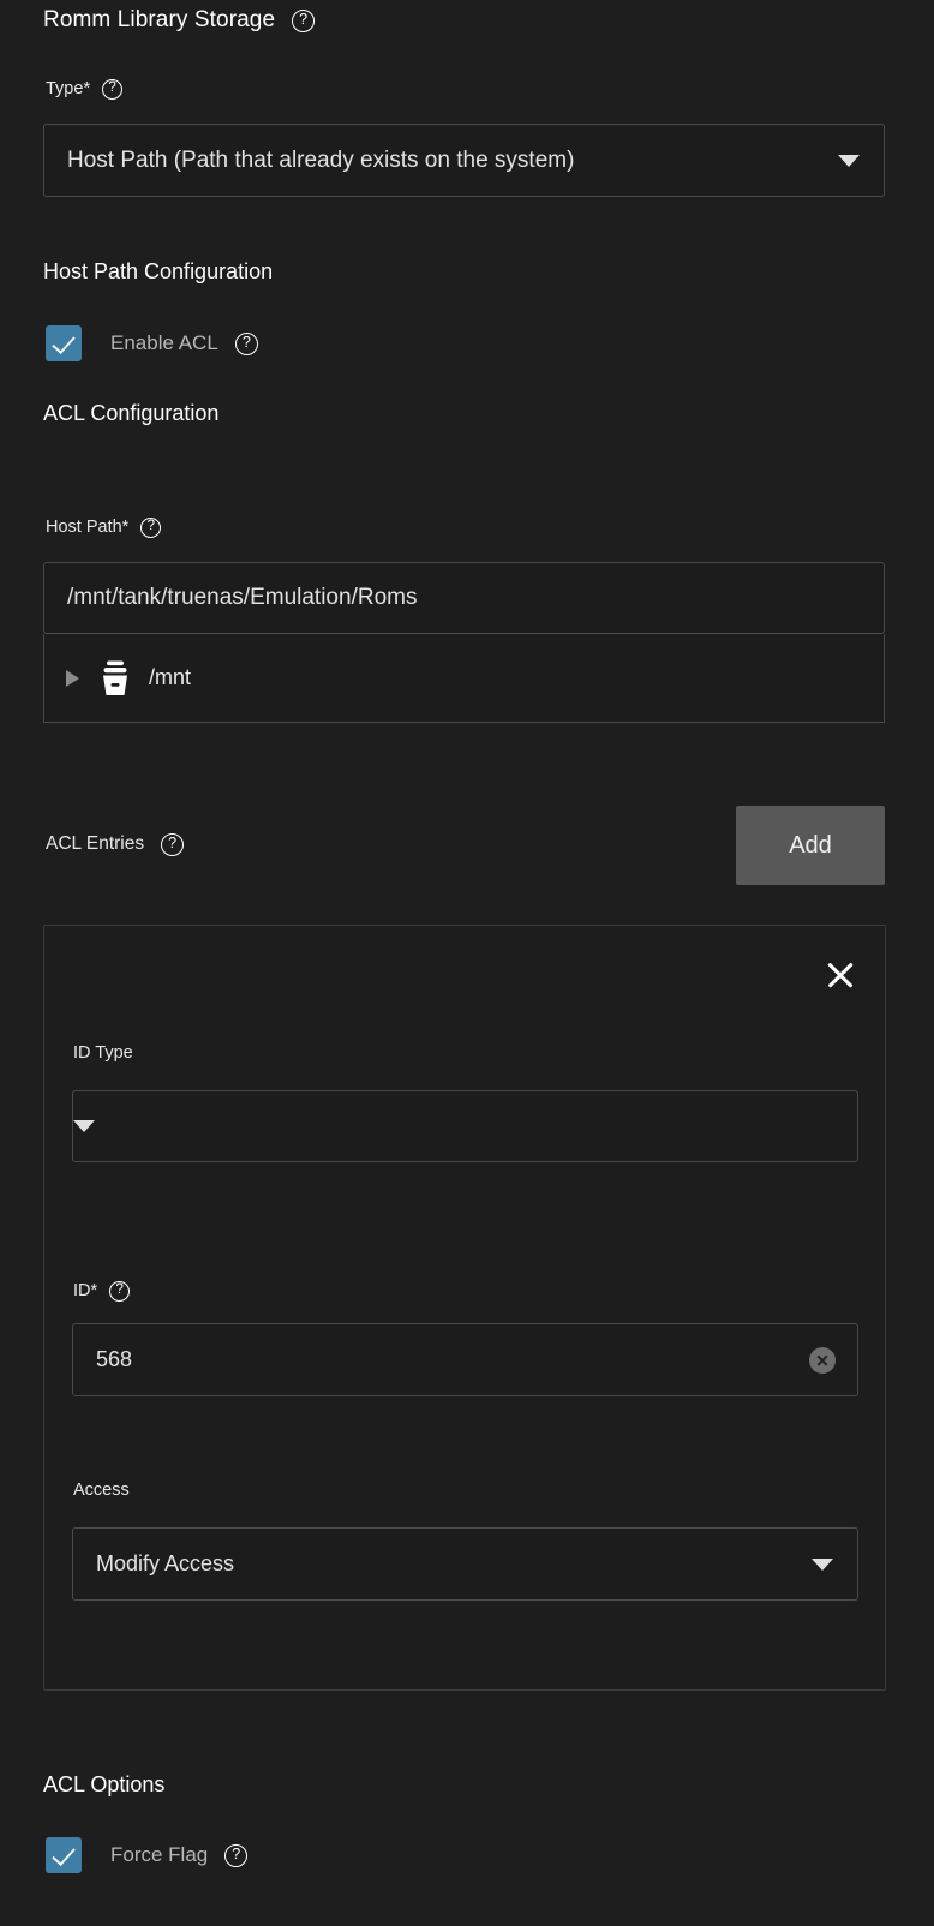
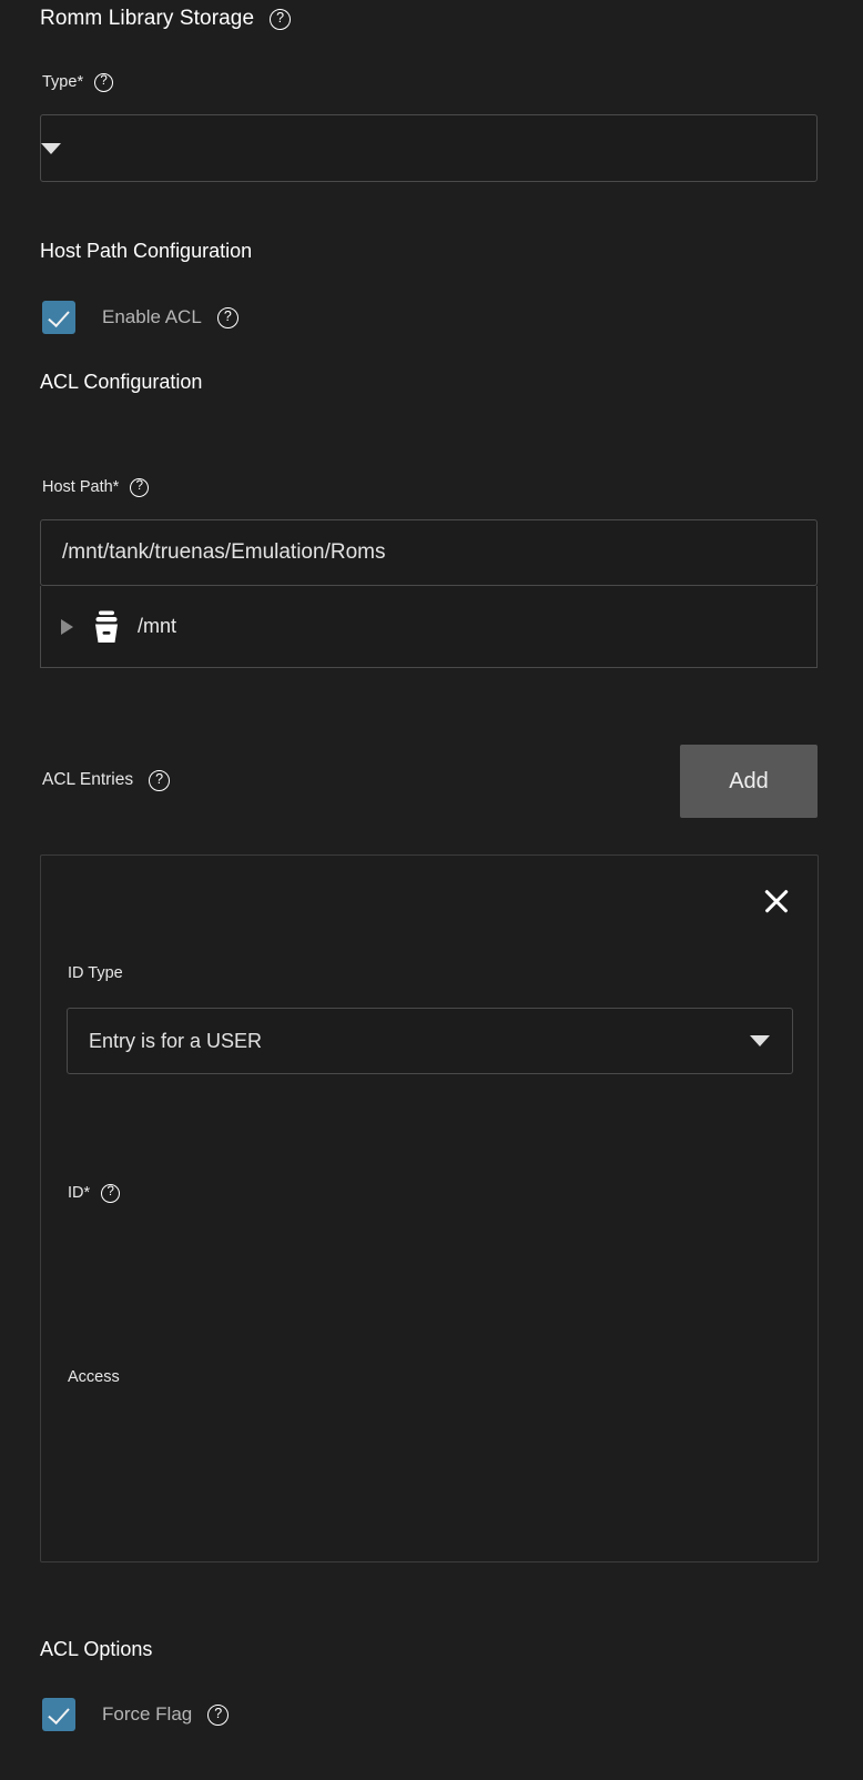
  Romm Library Storage
  ?
  Type*
  ?
- Host Path (Path that already exists on the system)
  Host Path Configuration
  Enable ACL
  ?
  ACL Configuration
  Host Path*
  ?
  /mnt/tank/truenas/Emulation/Roms
  /mnt
  ACL Entries
  ?
  Add
  ID Type
+ Entry is for a USER
  ID*
  ?
- 568
  Access
- Modify Access
  ACL Options
  Force Flag
  ?
